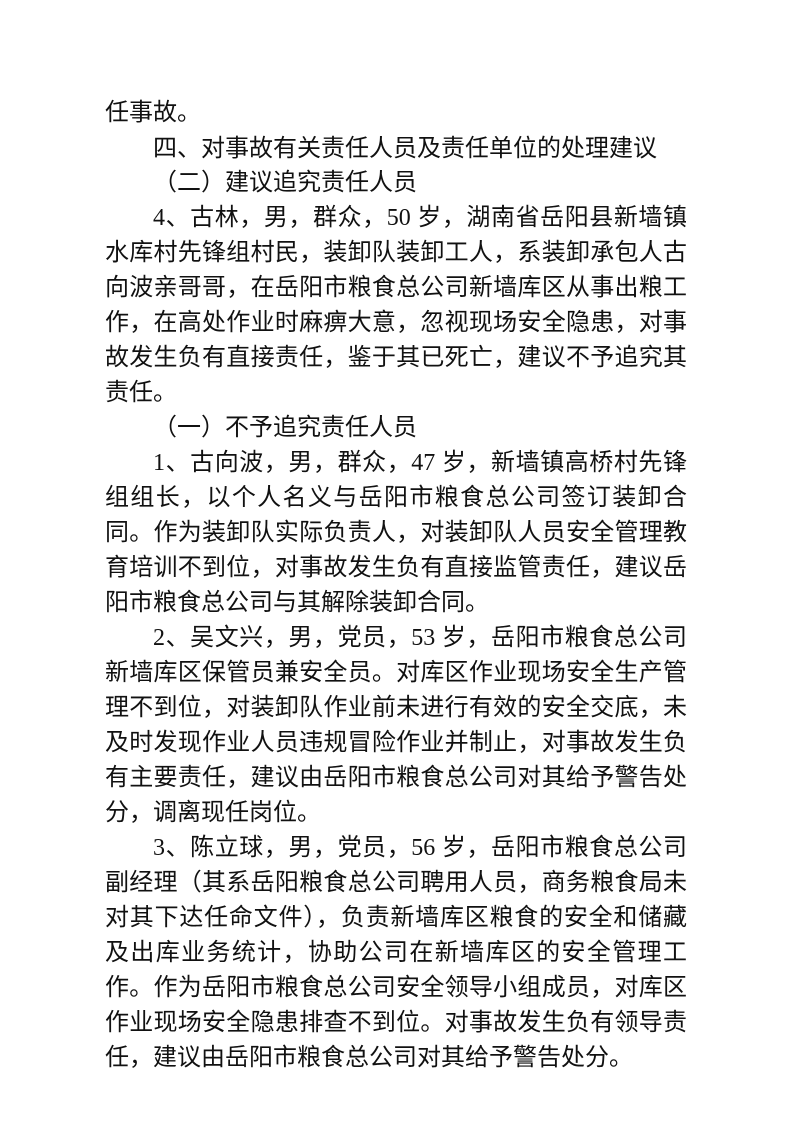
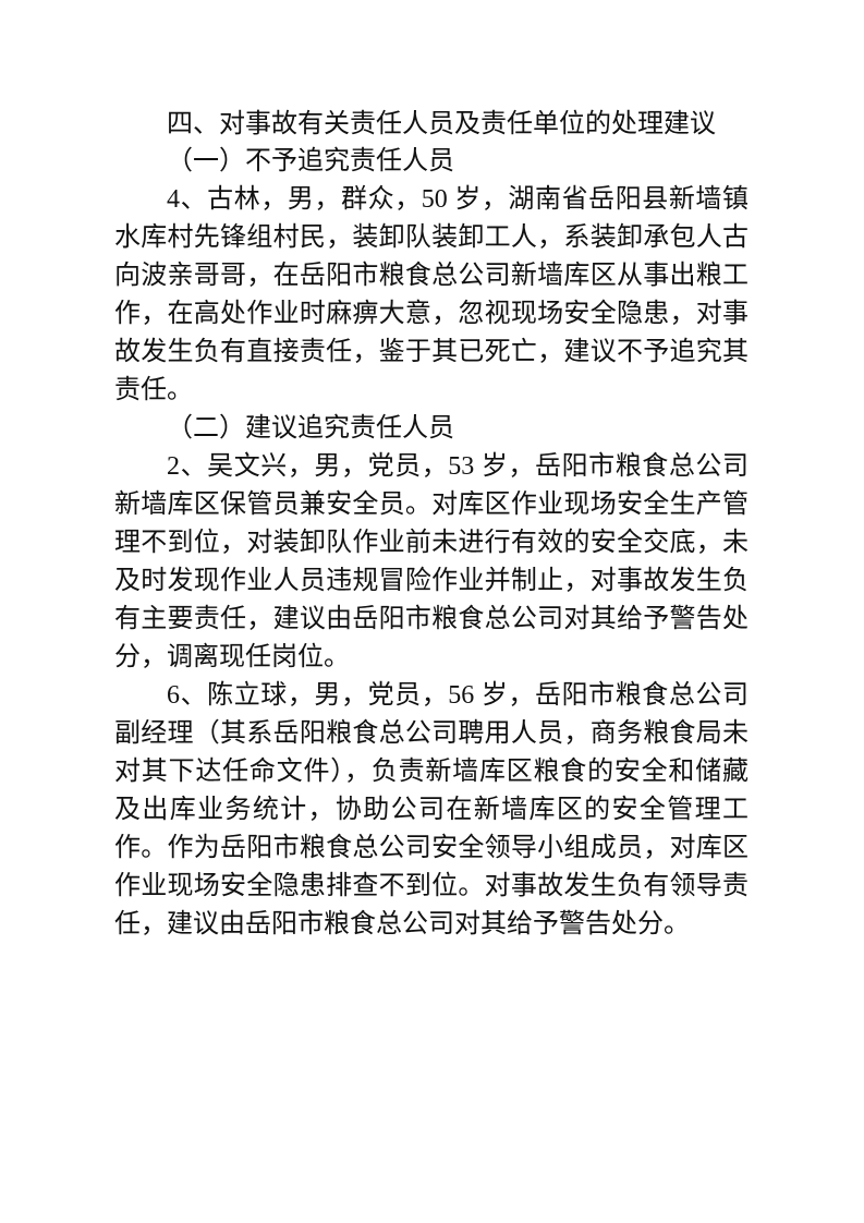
- 任事故。
  四、对事故有关责任人员及责任单位的处理建议
- （二）建议追究责任人员
+ （一）不予追究责任人员
  4、古林，男，群众，50 岁，湖南省岳阳县新墙镇水库村先锋组村民，装卸队装卸工人，系装卸承包人古向波亲哥哥，在岳阳市粮食总公司新墙库区从事出粮工作，在高处作业时麻痹大意，忽视现场安全隐患，对事故发生负有直接责任，鉴于其已死亡，建议不予追究其责任。
- （一）不予追究责任人员
+ （二）建议追究责任人员
- 1、古向波，男，群众，47 岁，新墙镇高桥村先锋组组长，以个人名义与岳阳市粮食总公司签订装卸合同。作为装卸队实际负责人，对装卸队人员安全管理教育培训不到位，对事故发生负有直接监管责任，建议岳阳市粮食总公司与其解除装卸合同。
  2、吴文兴，男，党员，53 岁，岳阳市粮食总公司新墙库区保管员兼安全员。对库区作业现场安全生产管理不到位，对装卸队作业前未进行有效的安全交底，未及时发现作业人员违规冒险作业并制止，对事故发生负有主要责任，建议由岳阳市粮食总公司对其给予警告处分，调离现任岗位。
- 3、陈立球，男，党员，56 岁，岳阳市粮食总公司副经理（其系岳阳粮食总公司聘用人员，商务粮食局未对其下达任命文件），负责新墙库区粮食的安全和储藏及出库业务统计，协助公司在新墙库区的安全管理工作。作为岳阳市粮食总公司安全领导小组成员，对库区作业现场安全隐患排查不到位。对事故发生负有领导责任，建议由岳阳市粮食总公司对其给予警告处分。
+ 6、陈立球，男，党员，56 岁，岳阳市粮食总公司副经理（其系岳阳粮食总公司聘用人员，商务粮食局未对其下达任命文件），负责新墙库区粮食的安全和储藏及出库业务统计，协助公司在新墙库区的安全管理工作。作为岳阳市粮食总公司安全领导小组成员，对库区作业现场安全隐患排查不到位。对事故发生负有领导责任，建议由岳阳市粮食总公司对其给予警告处分。
